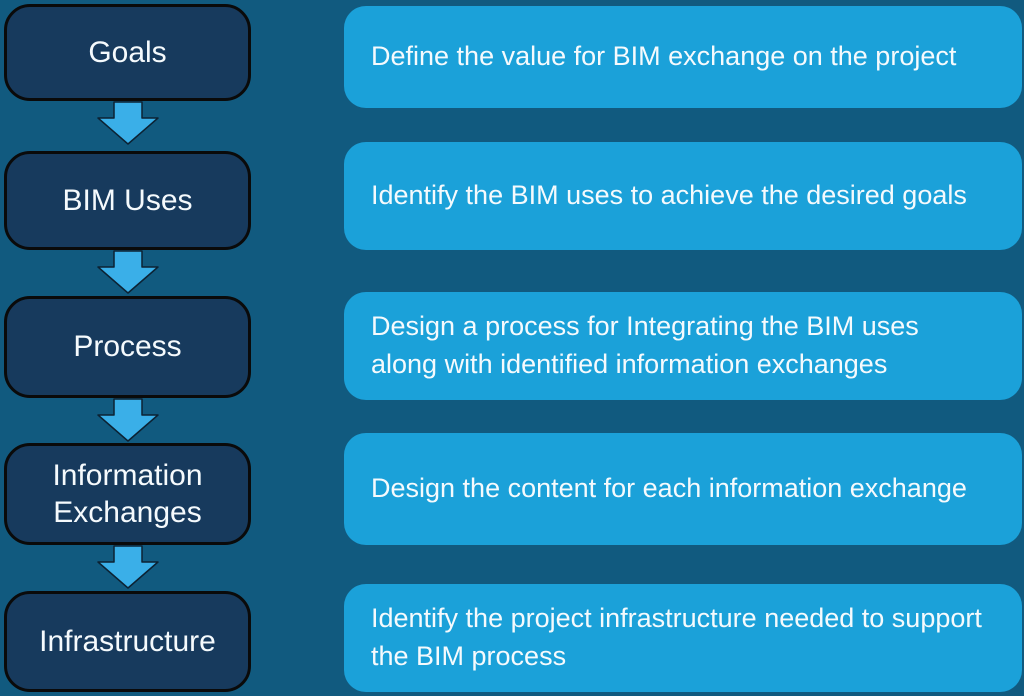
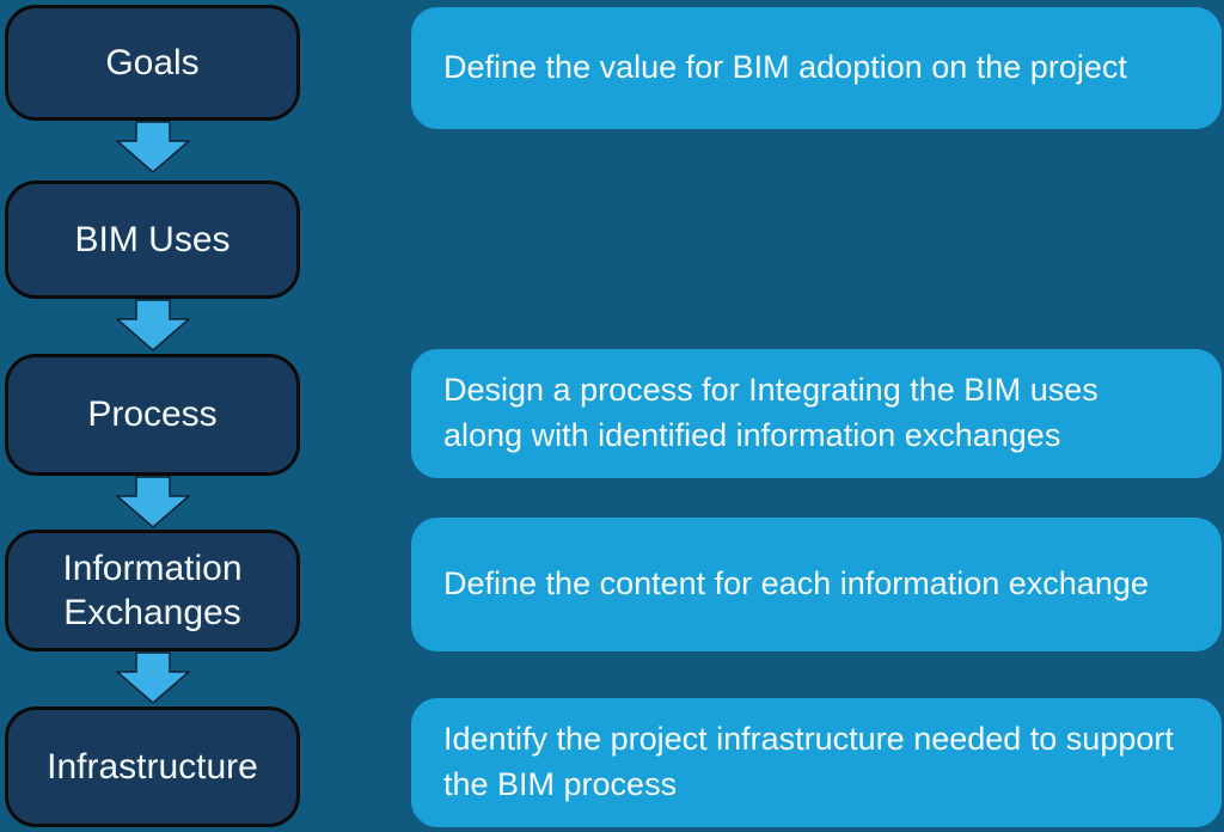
  Goals
- Define the value for BIM exchange on the project
+ Define the value for BIM adoption on the project
  BIM Uses
- Identify the BIM uses to achieve the desired goals
  Process
  Design a process for Integrating the BIM uses along with identified information exchanges
  Information Exchanges
- Design the content for each information exchange
+ Define the content for each information exchange
  Infrastructure
  Identify the project infrastructure needed to support the BIM process
